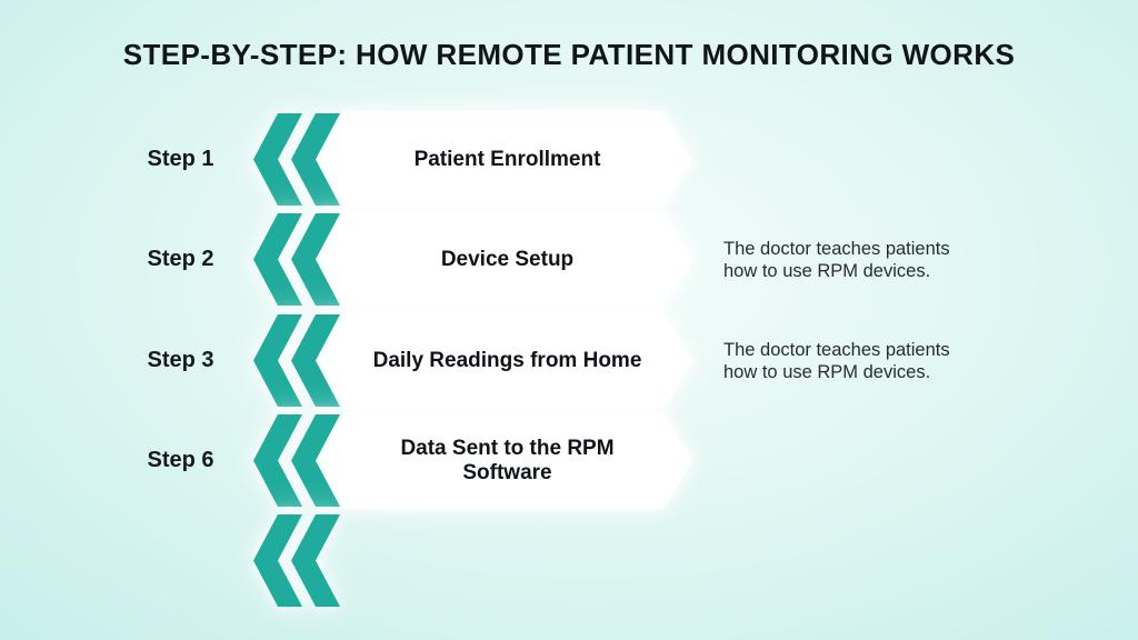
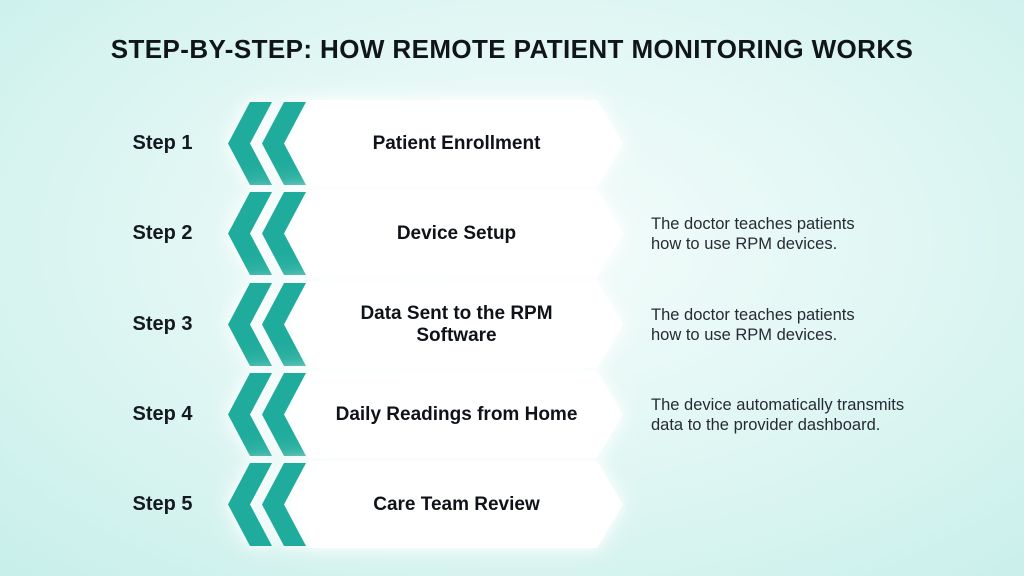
  STEP-BY-STEP: HOW REMOTE PATIENT MONITORING WORKS
  Step 1
  Patient Enrollment
  Step 2
  Device Setup
  The doctor teaches patients
  how to use RPM devices.
  Step 3
- Daily Readings from Home
+ Data Sent to the RPM Software
  The doctor teaches patients
  how to use RPM devices.
- Step 6
+ Step 4
- Data Sent to the RPM Software
+ Daily Readings from Home
+ The device automatically transmits
+ data to the provider dashboard.
+ Step 5
+ Care Team Review
